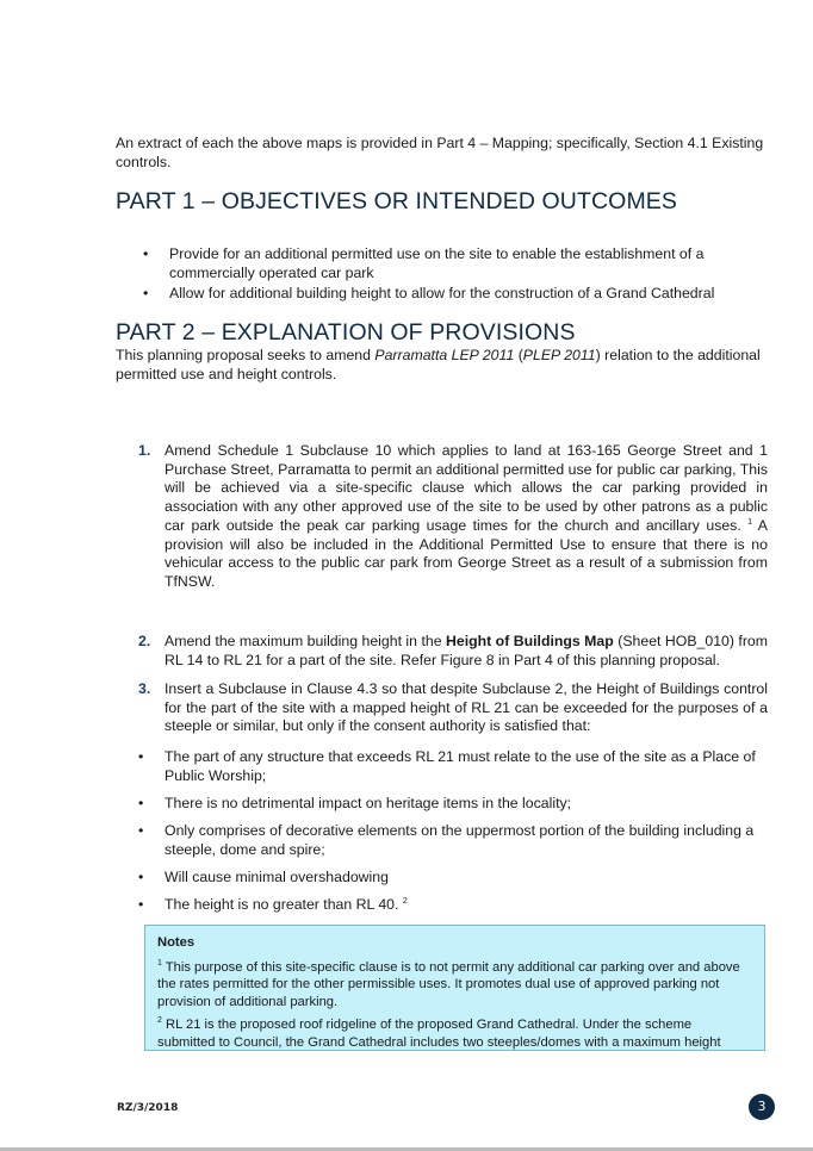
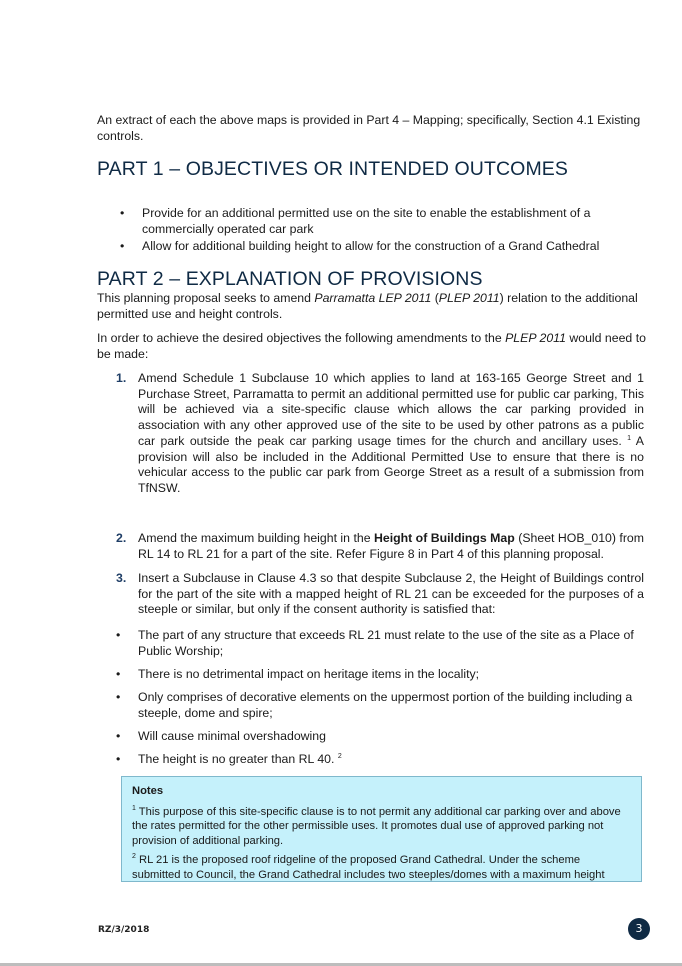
  An extract of each the above maps is provided in Part 4 – Mapping; specifically, Section 4.1 Existing controls.
  PART 1 – OBJECTIVES OR INTENDED OUTCOMES
  •
  Provide for an additional permitted use on the site to enable the establishment of a commercially operated car park
  •
  Allow for additional building height to allow for the construction of a Grand Cathedral
  PART 2 – EXPLANATION OF PROVISIONS
  This planning proposal seeks to amend Parramatta LEP 2011 (PLEP 2011) relation to the additional permitted use and height controls.
+ In order to achieve the desired objectives the following amendments to the PLEP 2011 would need to be made:
  1.
  Amend Schedule 1 Subclause 10 which applies to land at 163-165 George Street and 1 Purchase Street, Parramatta to permit an additional permitted use for public car parking, This will be achieved via a site-specific clause which allows the car parking provided in association with any other approved use of the site to be used by other patrons as a public car park outside the peak car parking usage times for the church and ancillary uses. A provision will also be included in the Additional Permitted Use to ensure that there is no vehicular access to the public car park from George Street as a result of a submission from TfNSW.
  2.
  Amend the maximum building height in the Height of Buildings Map (Sheet HOB_010) from RL 14 to RL 21 for a part of the site. Refer Figure 8 in Part 4 of this planning proposal.
  3.
  Insert a Subclause in Clause 4.3 so that despite Subclause 2, the Height of Buildings control for the part of the site with a mapped height of RL 21 can be exceeded for the purposes of a steeple or similar, but only if the consent authority is satisfied that:
  •
  The part of any structure that exceeds RL 21 must relate to the use of the site as a Place of Public Worship;
  •
  There is no detrimental impact on heritage items in the locality;
  •
  Only comprises of decorative elements on the uppermost portion of the building including a steeple, dome and spire;
  •
  Will cause minimal overshadowing
  •
  The height is no greater than RL 40.
  Notes
  This purpose of this site-specific clause is to not permit any additional car parking over and above the rates permitted for the other permissible uses. It promotes dual use of approved parking not provision of additional parking.
  RL 21 is the proposed roof ridgeline of the proposed Grand Cathedral. Under the scheme submitted to Council, the Grand Cathedral includes two steeples/domes with a maximum height
  RZ/3/2018
  3
